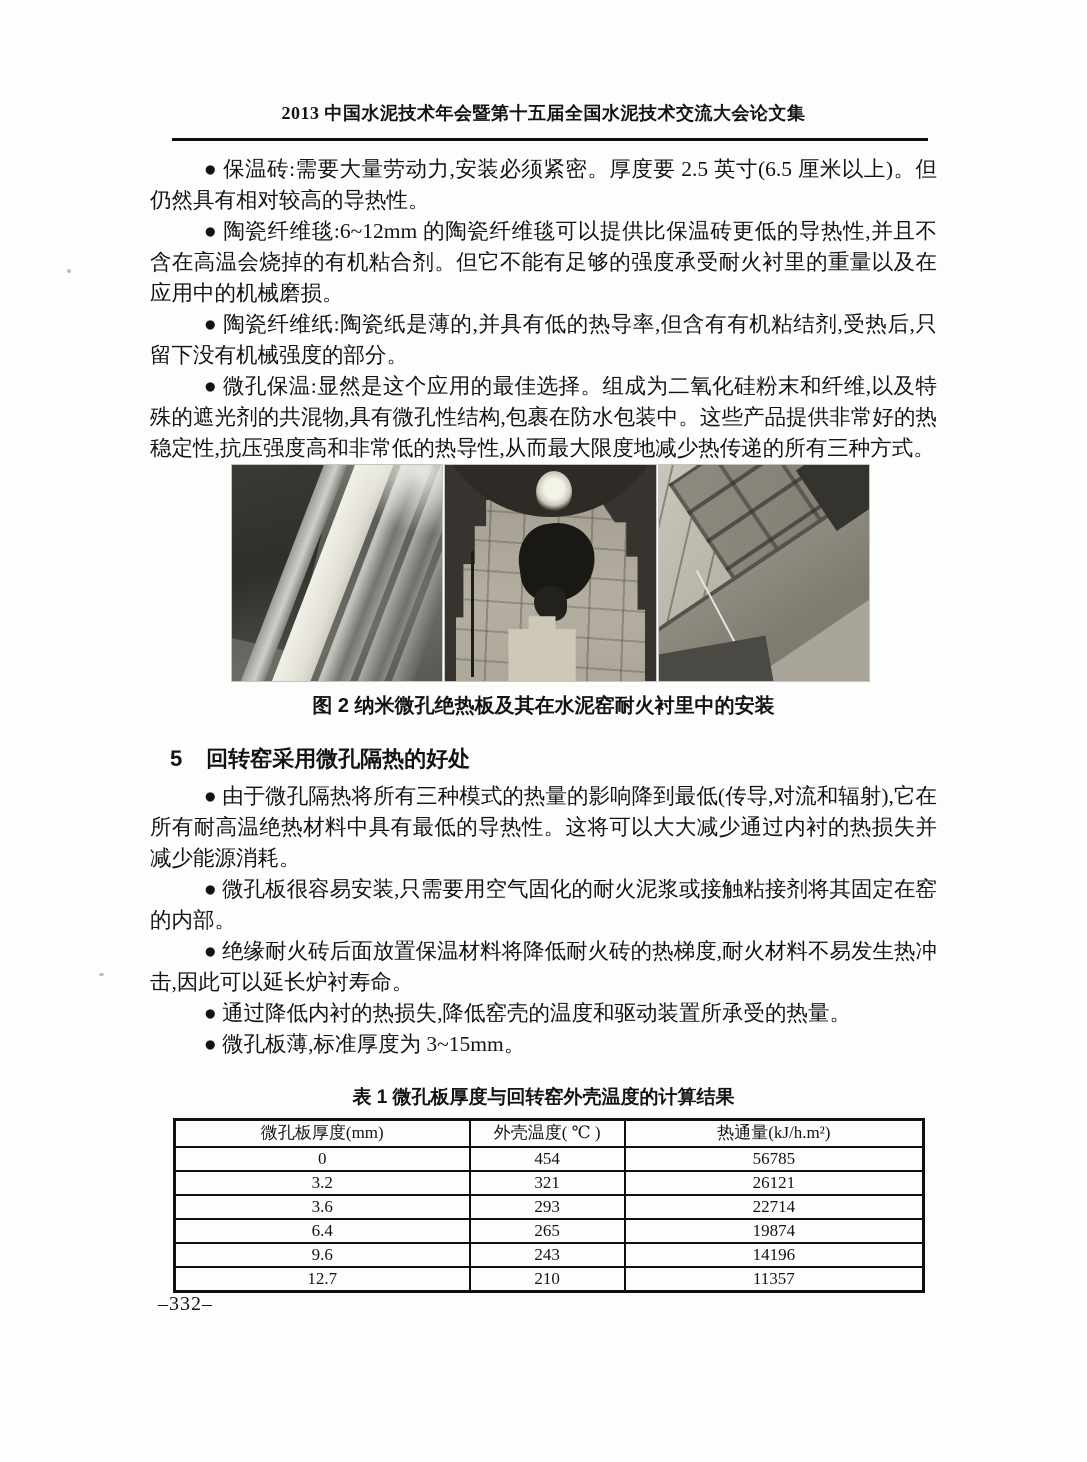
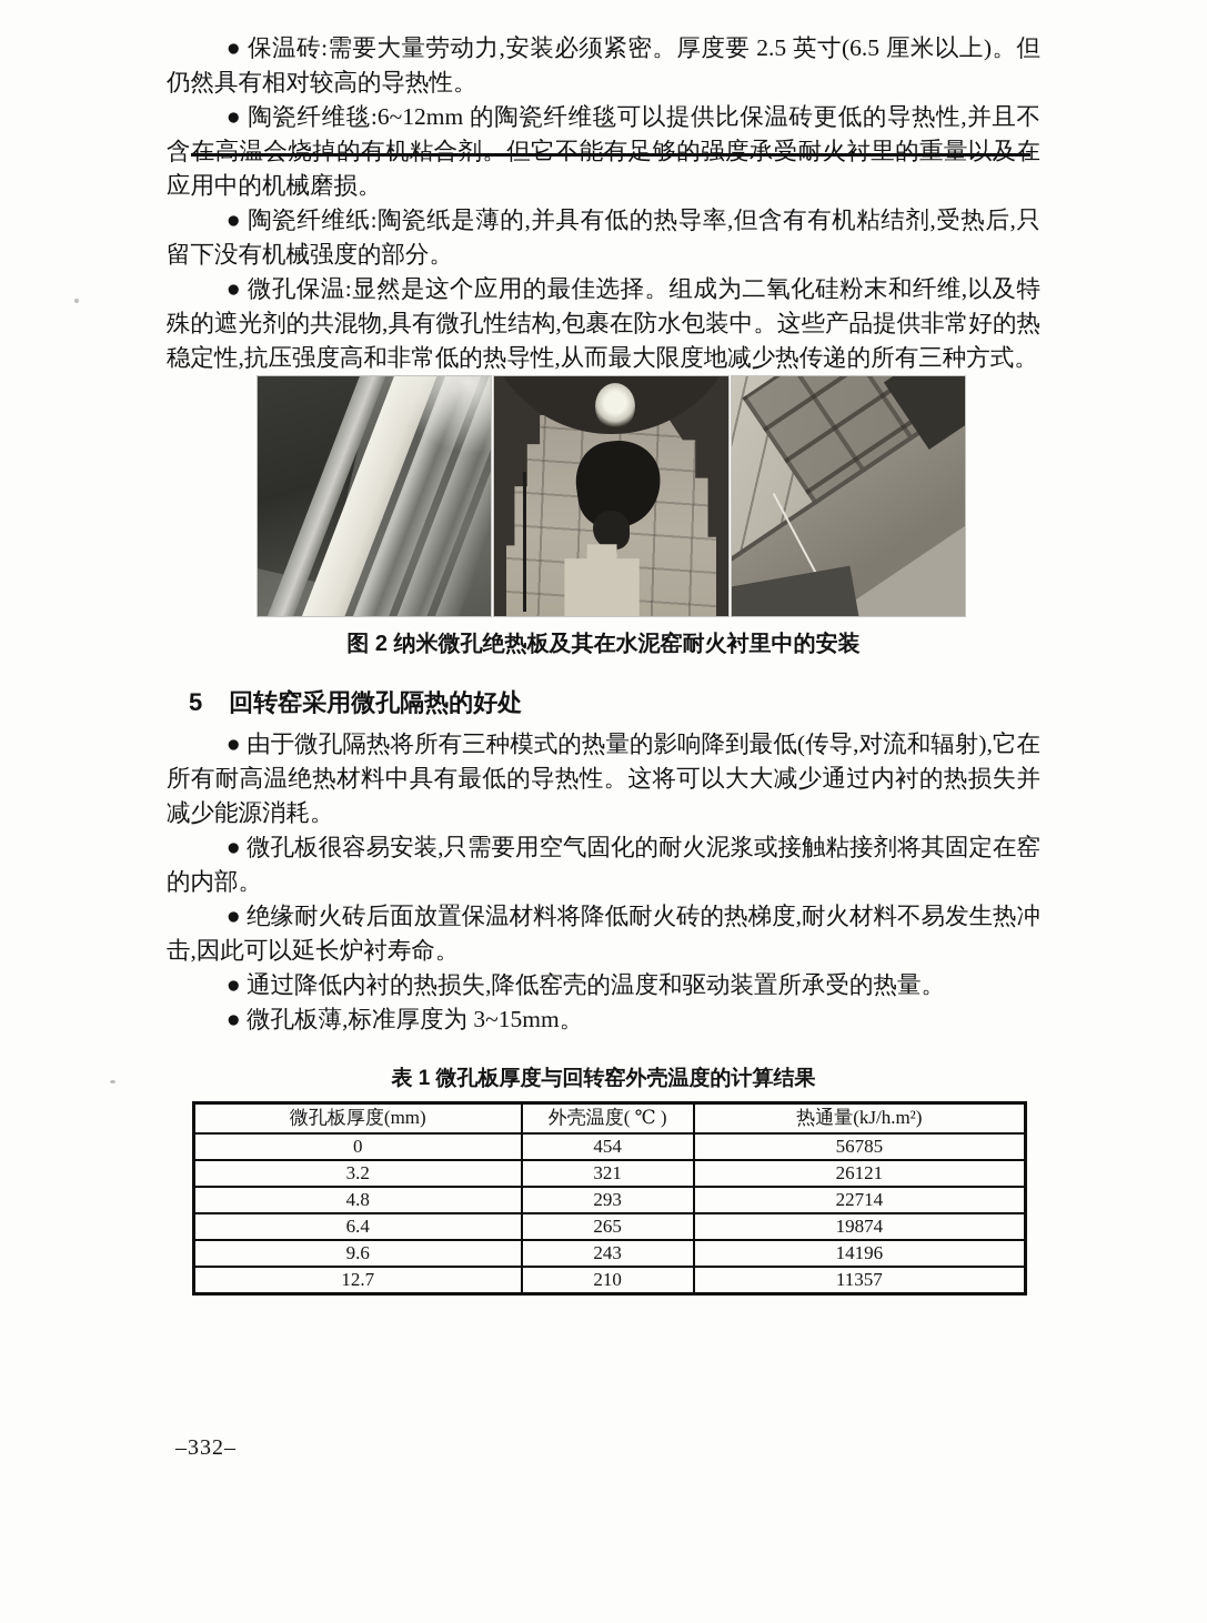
- 2013 中国水泥技术年会暨第十五届全国水泥技术交流大会论文集
  ● 保温砖:需要大量劳动力,安装必须紧密。厚度要 2.5 英寸(6.5 厘米以上)。但仍然具有相对较高的导热性。
  ● 陶瓷纤维毯:6~12mm 的陶瓷纤维毯可以提供比保温砖更低的导热性,并且不含在高温会烧掉的有机粘合剂。但它不能有足够的强度承受耐火衬里的重量以及在应用中的机械磨损。
  ● 陶瓷纤维纸:陶瓷纸是薄的,并具有低的热导率,但含有有机粘结剂,受热后,只留下没有机械强度的部分。
  ● 微孔保温:显然是这个应用的最佳选择。组成为二氧化硅粉末和纤维,以及特殊的遮光剂的共混物,具有微孔性结构,包裹在防水包装中。这些产品提供非常好的热稳定性,抗压强度高和非常低的热导性,从而最大限度地减少热传递的所有三种方式。
  图 2 纳米微孔绝热板及其在水泥窑耐火衬里中的安装
  5 回转窑采用微孔隔热的好处
  ● 由于微孔隔热将所有三种模式的热量的影响降到最低(传导,对流和辐射),它在所有耐高温绝热材料中具有最低的导热性。这将可以大大减少通过内衬的热损失并减少能源消耗。
  ● 微孔板很容易安装,只需要用空气固化的耐火泥浆或接触粘接剂将其固定在窑的内部。
  ● 绝缘耐火砖后面放置保温材料将降低耐火砖的热梯度,耐火材料不易发生热冲击,因此可以延长炉衬寿命。
  ● 通过降低内衬的热损失,降低窑壳的温度和驱动装置所承受的热量。
  ● 微孔板薄,标准厚度为 3~15mm。
  表 1 微孔板厚度与回转窑外壳温度的计算结果
  微孔板厚度(mm)	外壳温度( ℃ )	热通量(kJ/h.m²)
  0	454	56785
  3.2	321	26121
- 3.6	293	22714
+ 4.8	293	22714
  6.4	265	19874
  9.6	243	14196
  12.7	210	11357
  –332–
